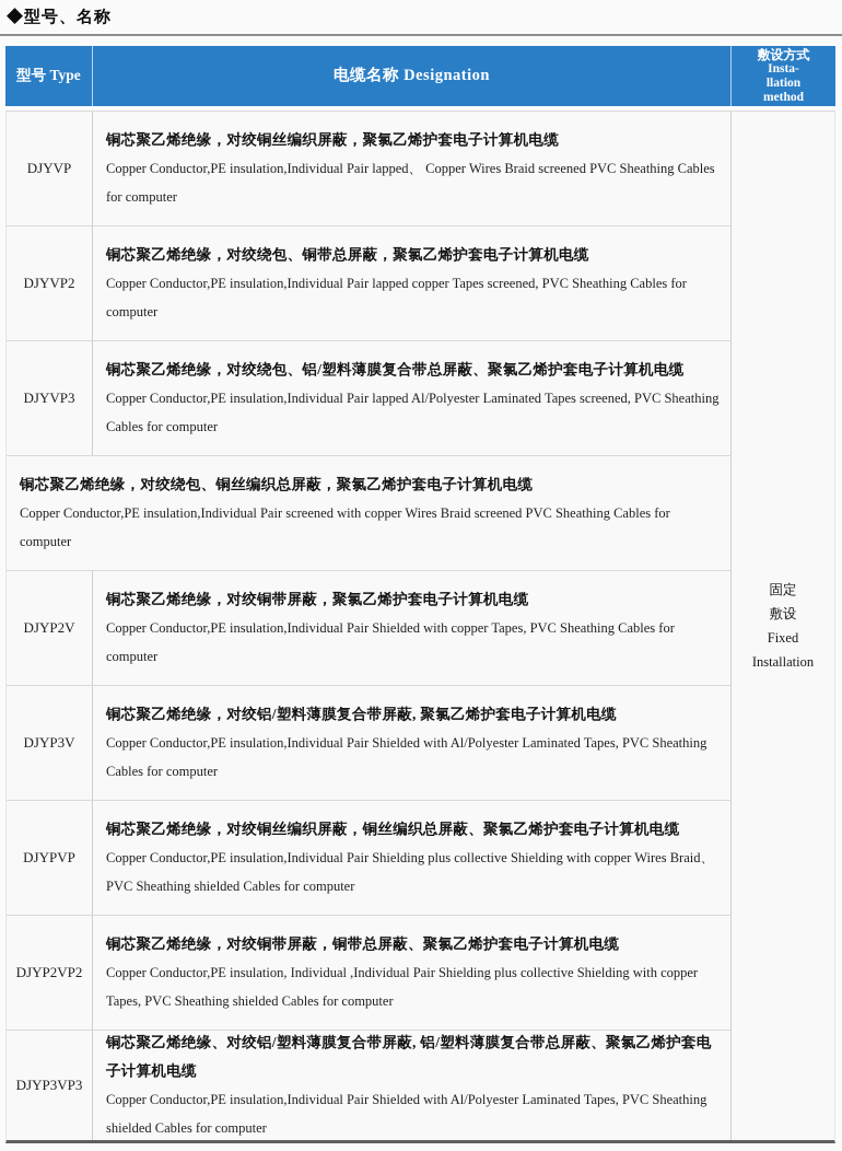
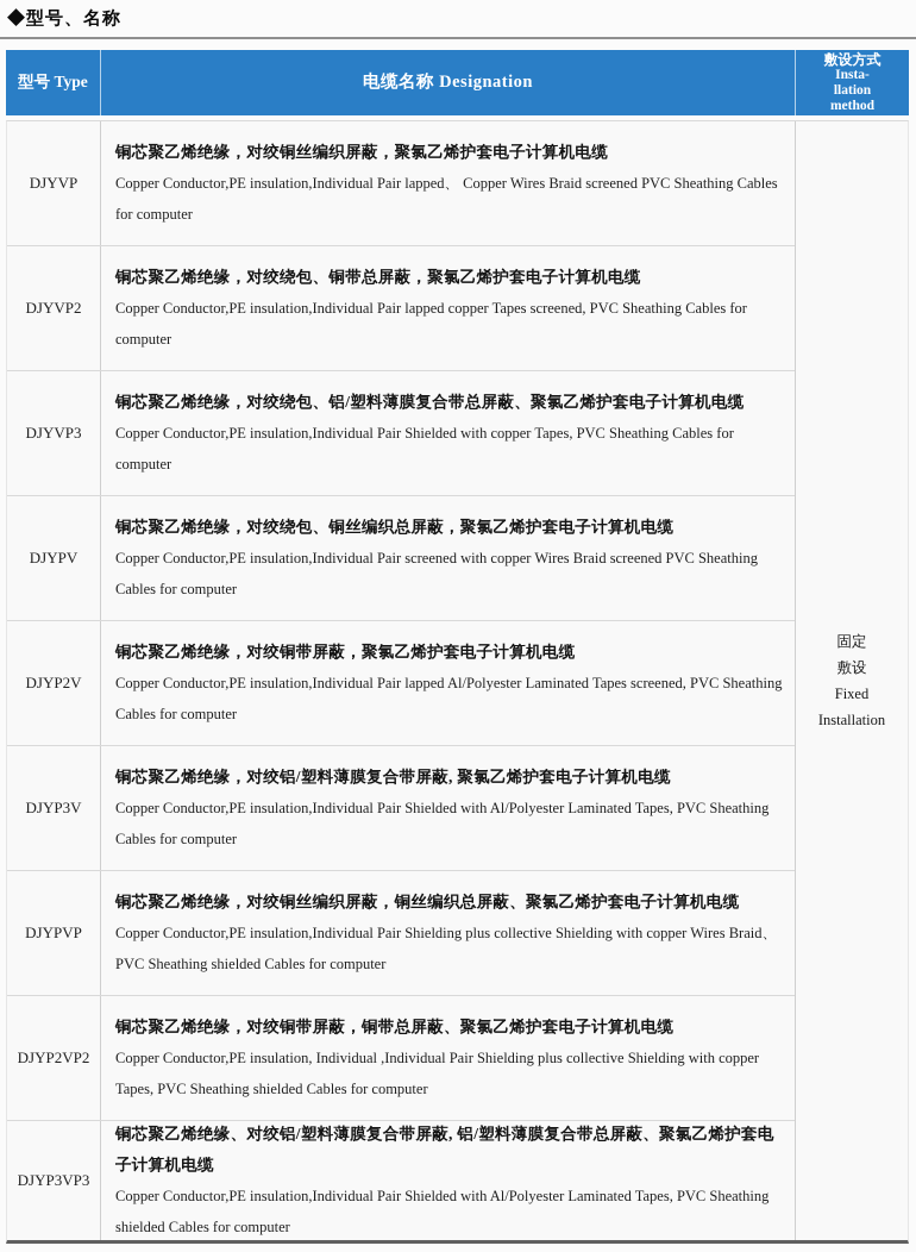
  ◆型号、名称
  型号 Type
  电缆名称 Designation
  敷设方式
  Insta-
  llation
  method
  DJYVP
  铜芯聚乙烯绝缘，对绞铜丝编织屏蔽，聚氯乙烯护套电子计算机电缆
  Copper Conductor,PE insulation,Individual Pair lapped、 Copper Wires Braid screened PVC Sheathing Cables for computer
  DJYVP2
  铜芯聚乙烯绝缘，对绞绕包、铜带总屏蔽，聚氯乙烯护套电子计算机电缆
  Copper Conductor,PE insulation,Individual Pair lapped copper Tapes screened, PVC Sheathing Cables for computer
  DJYVP3
  铜芯聚乙烯绝缘，对绞绕包、铝/塑料薄膜复合带总屏蔽、聚氯乙烯护套电子计算机电缆
- Copper Conductor,PE insulation,Individual Pair lapped Al/Polyester Laminated Tapes screened, PVC Sheathing Cables for computer
+ Copper Conductor,PE insulation,Individual Pair Shielded with copper Tapes, PVC Sheathing Cables for computer
+ DJYPV
  铜芯聚乙烯绝缘，对绞绕包、铜丝编织总屏蔽，聚氯乙烯护套电子计算机电缆
  Copper Conductor,PE insulation,Individual Pair screened with copper Wires Braid screened PVC Sheathing Cables for computer
  DJYP2V
  铜芯聚乙烯绝缘，对绞铜带屏蔽，聚氯乙烯护套电子计算机电缆
- Copper Conductor,PE insulation,Individual Pair Shielded with copper Tapes, PVC Sheathing Cables for computer
+ Copper Conductor,PE insulation,Individual Pair lapped Al/Polyester Laminated Tapes screened, PVC Sheathing Cables for computer
  DJYP3V
  铜芯聚乙烯绝缘，对绞铝/塑料薄膜复合带屏蔽, 聚氯乙烯护套电子计算机电缆
  Copper Conductor,PE insulation,Individual Pair Shielded with Al/Polyester Laminated Tapes, PVC Sheathing Cables for computer
  DJYPVP
  铜芯聚乙烯绝缘，对绞铜丝编织屏蔽，铜丝编织总屏蔽、聚氯乙烯护套电子计算机电缆
  Copper Conductor,PE insulation,Individual Pair Shielding plus collective Shielding with copper Wires Braid、 PVC Sheathing shielded Cables for computer
  DJYP2VP2
  铜芯聚乙烯绝缘，对绞铜带屏蔽，铜带总屏蔽、聚氯乙烯护套电子计算机电缆
  Copper Conductor,PE insulation, Individual ,Individual Pair Shielding plus collective Shielding with copper Tapes, PVC Sheathing shielded Cables for computer
  DJYP3VP3
  铜芯聚乙烯绝缘、对绞铝/塑料薄膜复合带屏蔽, 铝/塑料薄膜复合带总屏蔽、聚氯乙烯护套电子计算机电缆
  Copper Conductor,PE insulation,Individual Pair Shielded with Al/Polyester Laminated Tapes, PVC Sheathing shielded Cables for computer
  固定
  敷设
  Fixed
  Installation
